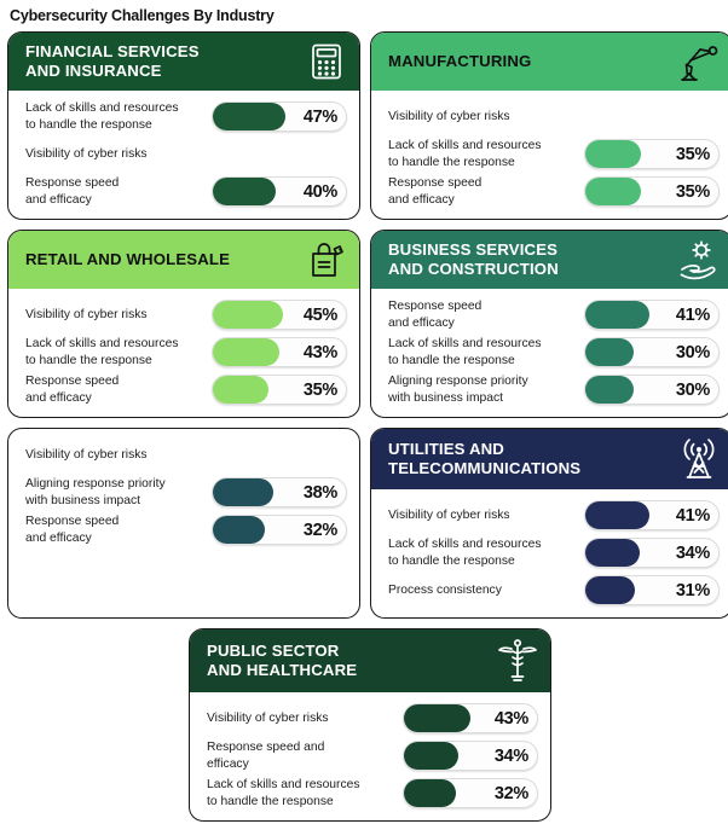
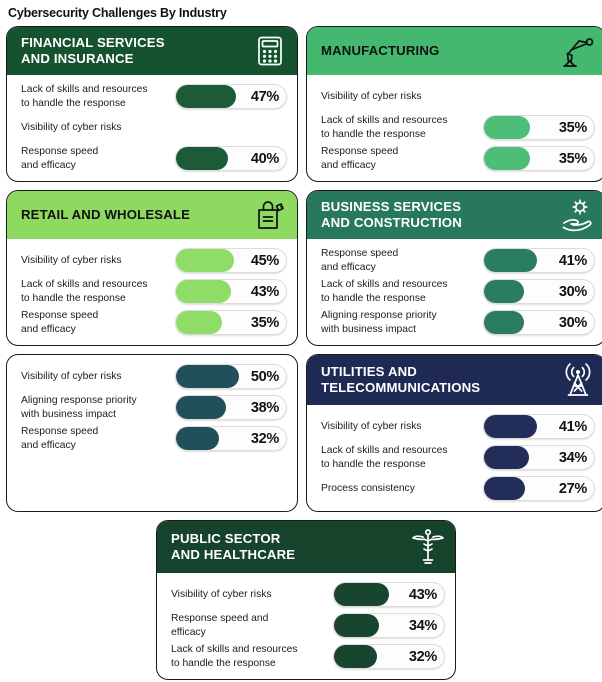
  Cybersecurity Challenges By Industry
  FINANCIAL SERVICES
  AND INSURANCE
  Lack of skills and resources
  to handle the response
  47%
  Visibility of cyber risks
  Response speed
  and efficacy
  40%
  MANUFACTURING
  Visibility of cyber risks
  Lack of skills and resources
  to handle the response
  35%
  Response speed
  and efficacy
  35%
  RETAIL AND WHOLESALE
  Visibility of cyber risks
  45%
  Lack of skills and resources
  to handle the response
  43%
  Response speed
  and efficacy
  35%
  BUSINESS SERVICES
  AND CONSTRUCTION
  Response speed
  and efficacy
  41%
  Lack of skills and resources
  to handle the response
  30%
  Aligning response priority
  with business impact
  30%
  Visibility of cyber risks
+ 50%
  Aligning response priority
  with business impact
  38%
  Response speed
  and efficacy
  32%
  UTILITIES AND
  TELECOMMUNICATIONS
  Visibility of cyber risks
  41%
  Lack of skills and resources
  to handle the response
  34%
  Process consistency
- 31%
+ 27%
  PUBLIC SECTOR
  AND HEALTHCARE
  Visibility of cyber risks
  43%
  Response speed and
  efficacy
  34%
  Lack of skills and resources
  to handle the response
  32%
